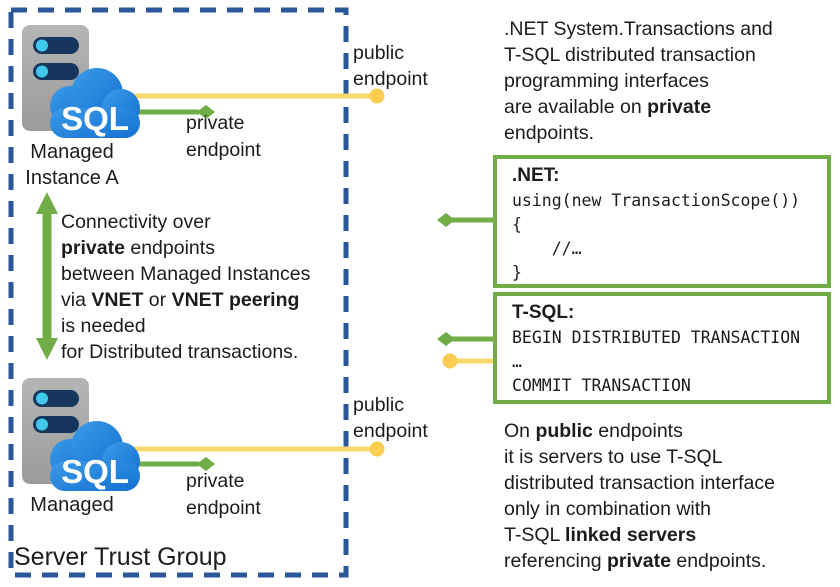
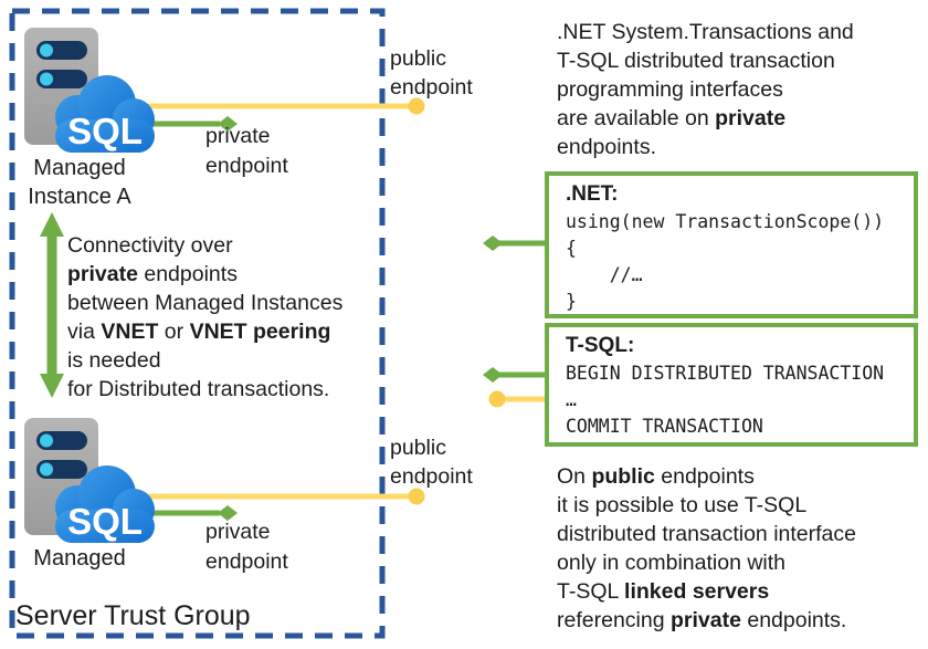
  SQL
  SQL
  Managed
  Instance A
  Managed
  private
  endpoint
  public
  endpoint
  Connectivity over
  private endpoints
  between Managed Instances
  via VNET or VNET peering
  is needed
  for Distributed transactions.
  public
  endpoint
  private
  endpoint
  Server Trust Group
  .NET System.Transactions and
  T-SQL distributed transaction
  programming interfaces
  are available on private
  endpoints.
  .NET:
  using(new TransactionScope())
  {
  //…
  }
  T-SQL:
  BEGIN DISTRIBUTED TRANSACTION
  …
  COMMIT TRANSACTION
  On public endpoints
- it is servers to use T-SQL
+ it is possible to use T-SQL
  distributed transaction interface
  only in combination with
  T-SQL linked servers
  referencing private endpoints.
